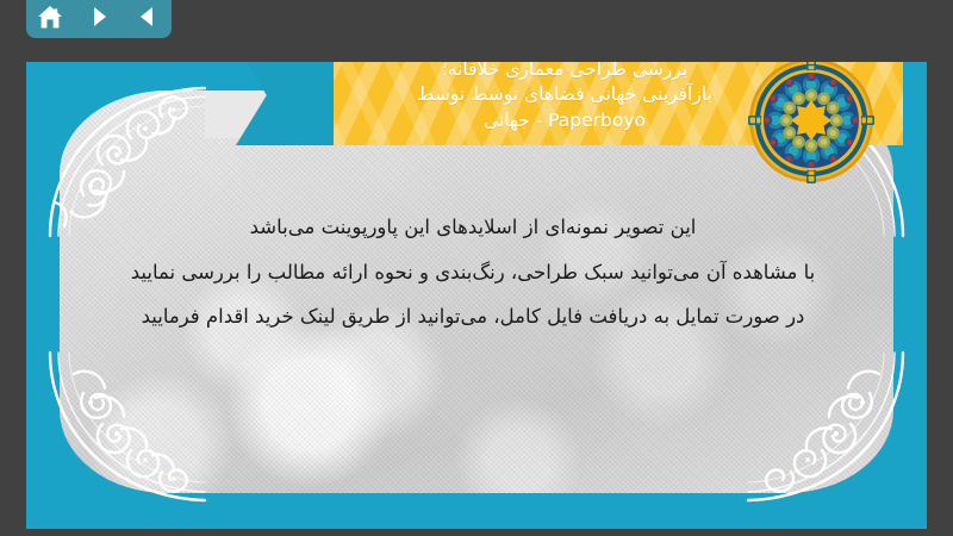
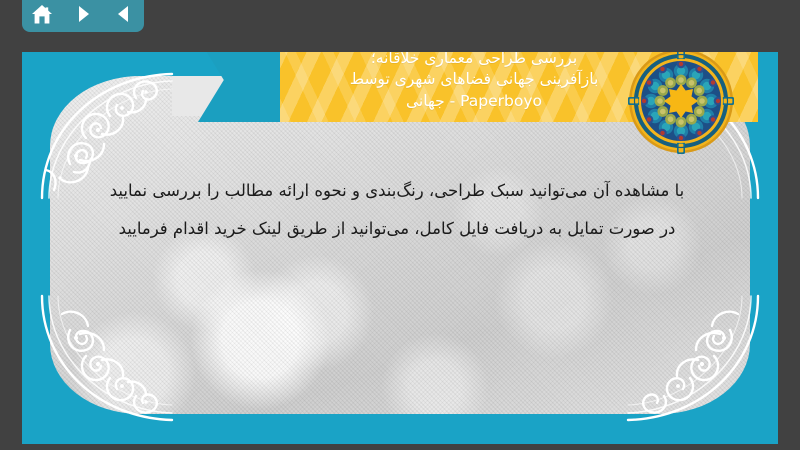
  بررسی طراحی معماری خلاقانه؛
- بازآفرینی جهانی فضاهای توسط توسط
+ بازآفرینی جهانی فضاهای شهری توسط
  Paperboyo - جهانی
- این تصویر نمونه‌ای از اسلایدهای این پاورپوینت می‌باشد
  با مشاهده آن میتوانید سبک طراحی، رنگ‌بندی و نحوه ارائه مطالب را بررسی نمایید
  در صورت تمایل به دریافت فایل کامل، می‌توانید از طریق لینک خرید اقدام فرمایید
